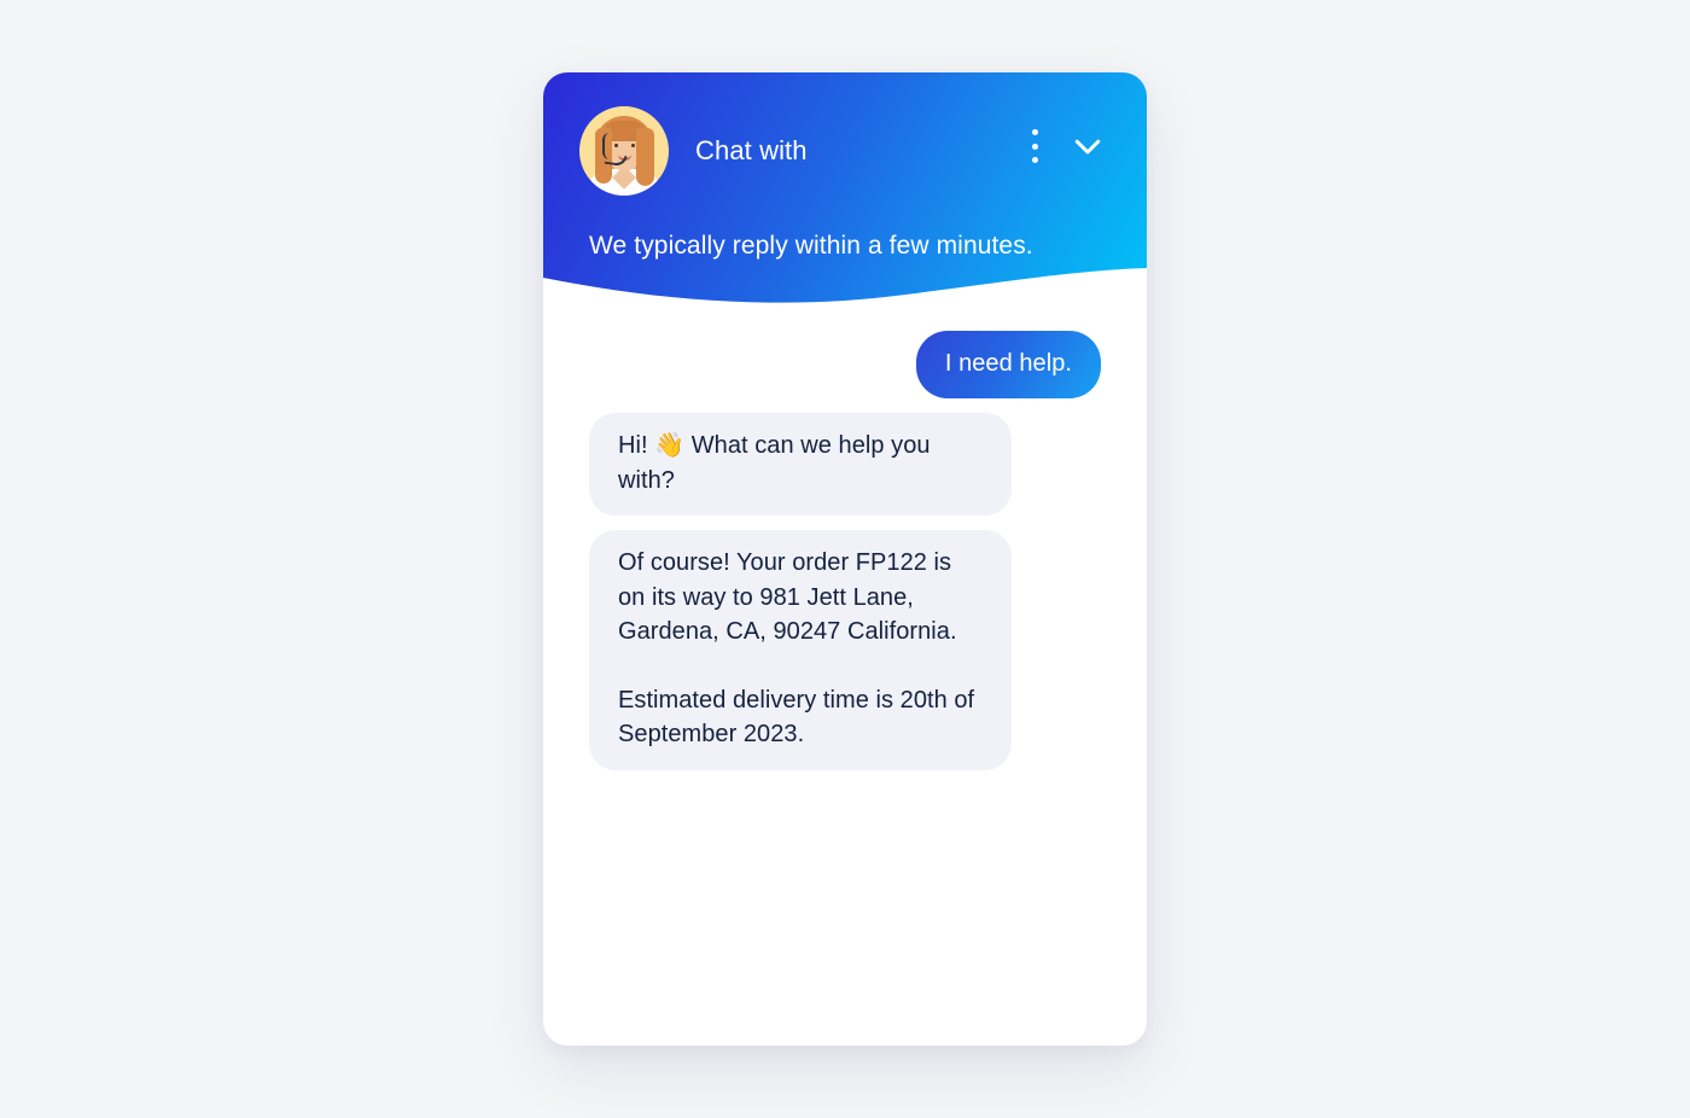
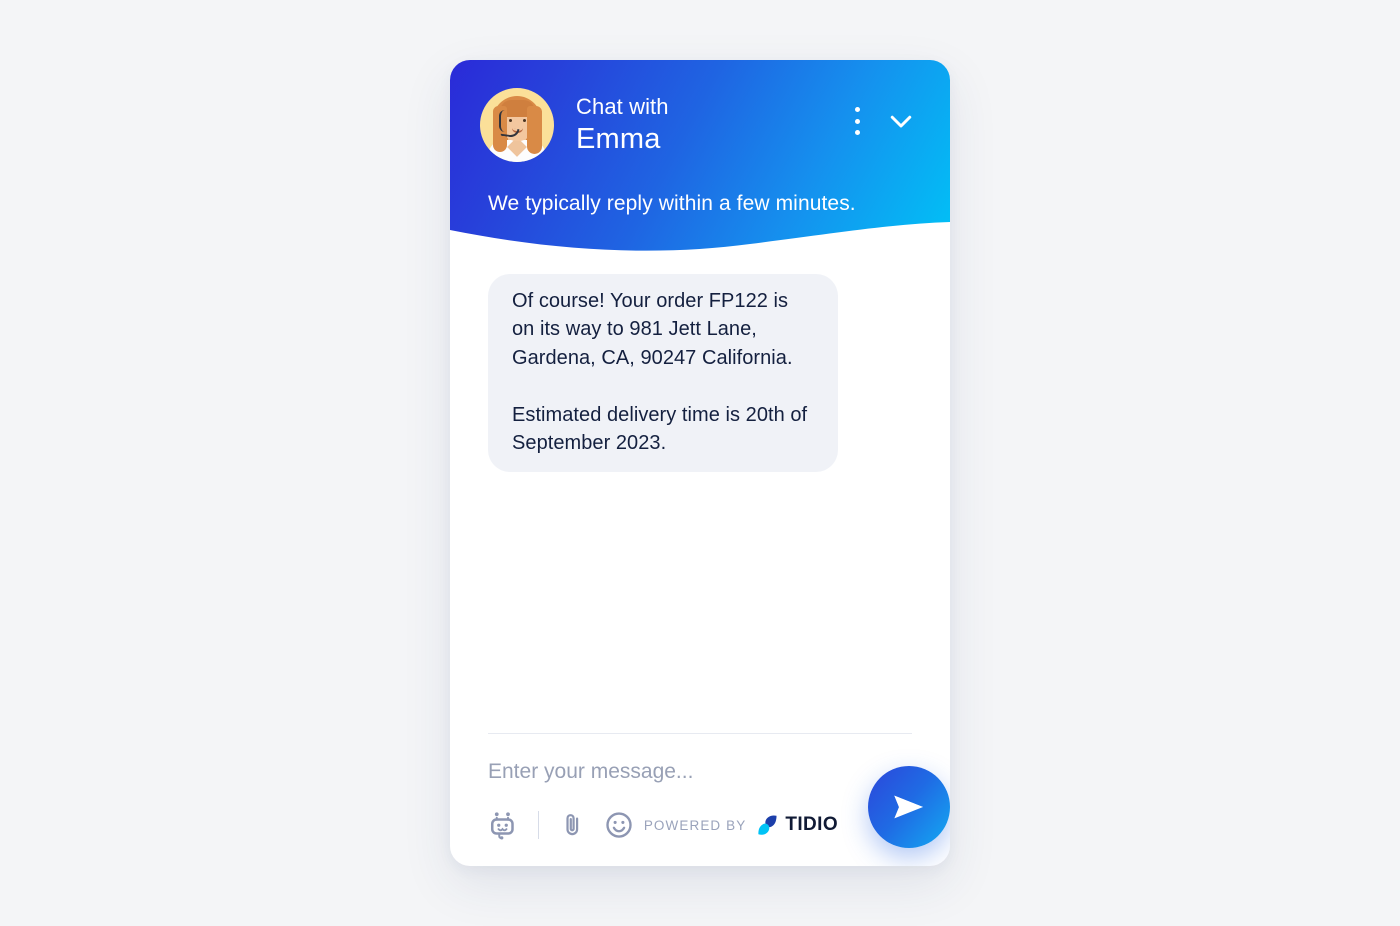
  Chat with
+ Emma
  We typically reply within a few minutes.
- I need help.
- Hi! 👋 What can we help you with?
  Of course! Your order FP122 is on its way to 981 Jett Lane, Gardena, CA, 90247 California.
  Estimated delivery time is 20th of September 2023.
+ Enter your message...
+ POWERED BY
+ TIDIO
